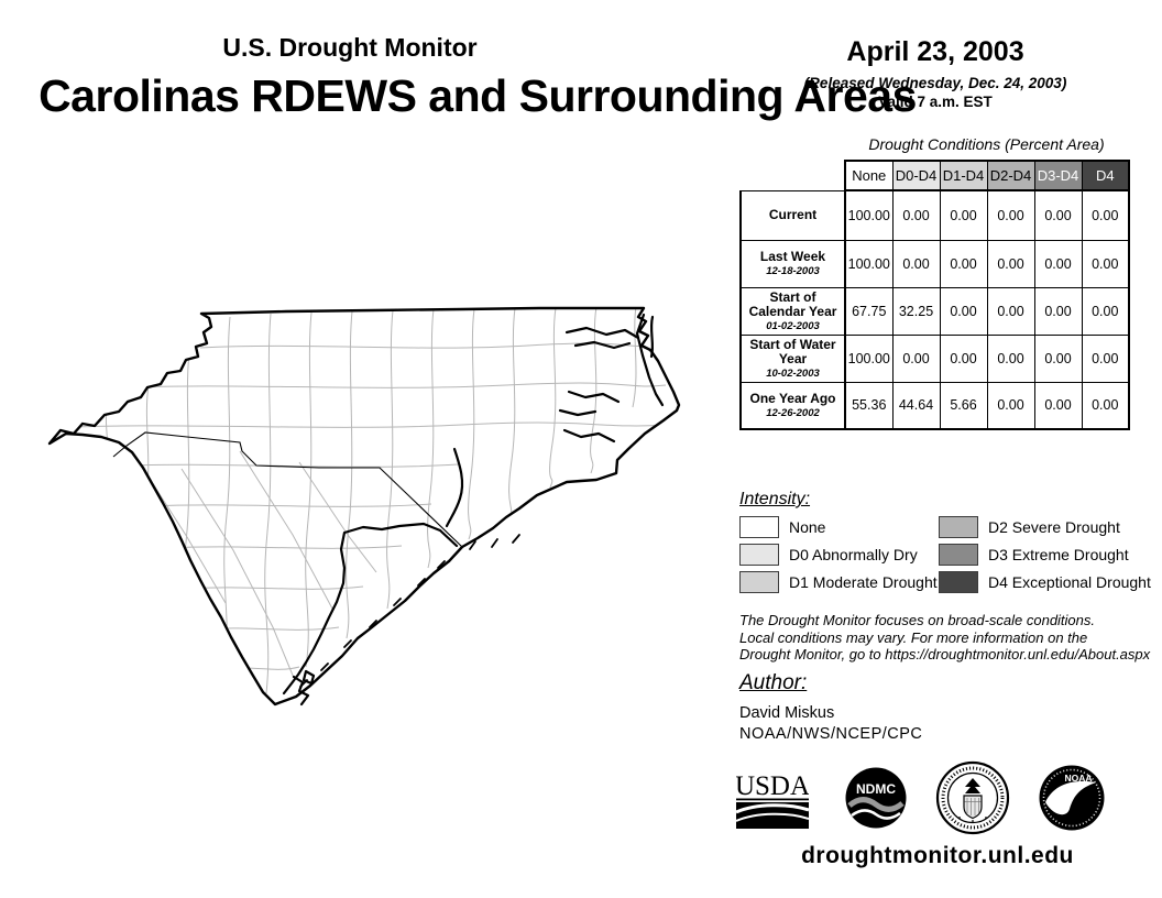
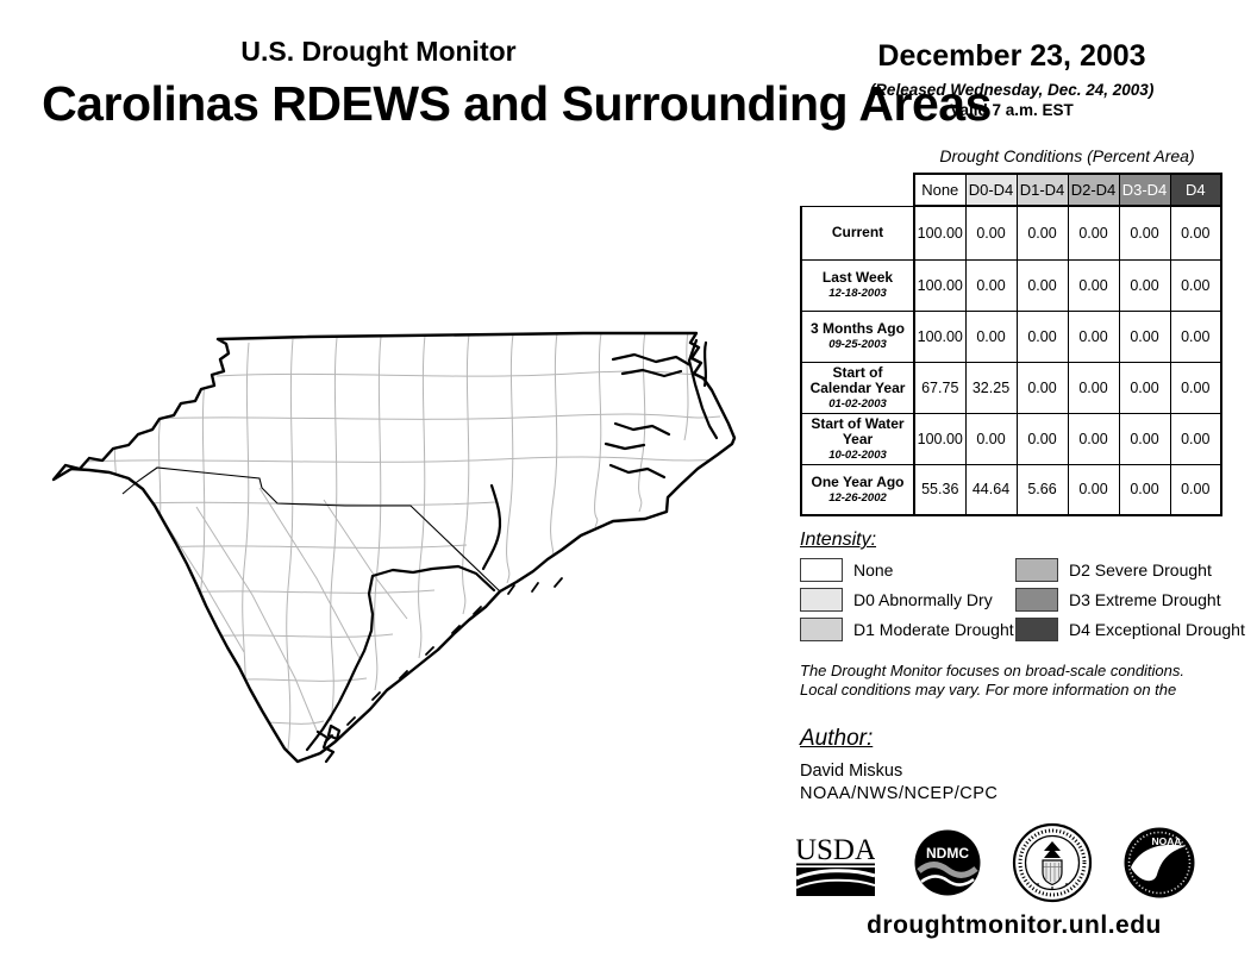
  U.S. Drought Monitor
  Carolinas RDEWS and Surrounding Areas
- April 23, 2003
+ December 23, 2003
  (Released Wednesday, Dec. 24, 2003)
  Valid 7 a.m. EST
  Drought Conditions (Percent Area)
  	None	D0-D4	D1-D4	D2-D4	D3-D4	D4
  Current	100.00	0.00	0.00	0.00	0.00	0.00
  Last Week 12-18-2003	100.00	0.00	0.00	0.00	0.00	0.00
+ 3 Months Ago 09-25-2003	100.00	0.00	0.00	0.00	0.00	0.00
  Start of Calendar Year 01-02-2003	67.75	32.25	0.00	0.00	0.00	0.00
  Start of Water Year 10-02-2003	100.00	0.00	0.00	0.00	0.00	0.00
  One Year Ago 12-26-2002	55.36	44.64	5.66	0.00	0.00	0.00
  Intensity:
  None
  D0 Abnormally Dry
  D1 Moderate Drought
  D2 Severe Drought
  D3 Extreme Drought
  D4 Exceptional Drought
  The Drought Monitor focuses on broad-scale conditions.
  Local conditions may vary. For more information on the
- Drought Monitor, go to https://droughtmonitor.unl.edu/About.aspx
  Author:
  David Miskus
  NOAA/NWS/NCEP/CPC
  USDA
  NDMC
  NOAA
  droughtmonitor.unl.edu
